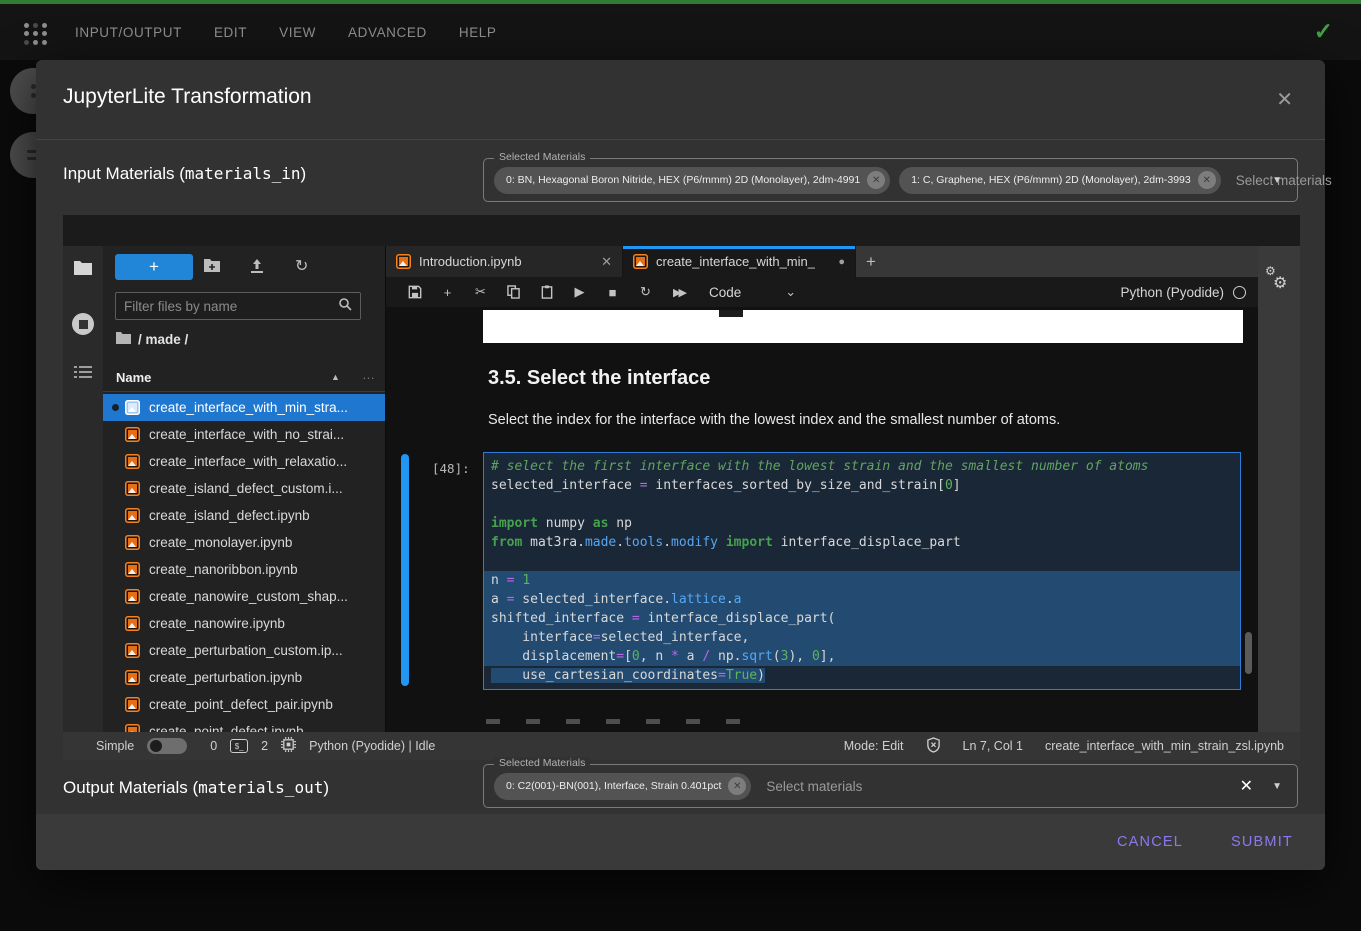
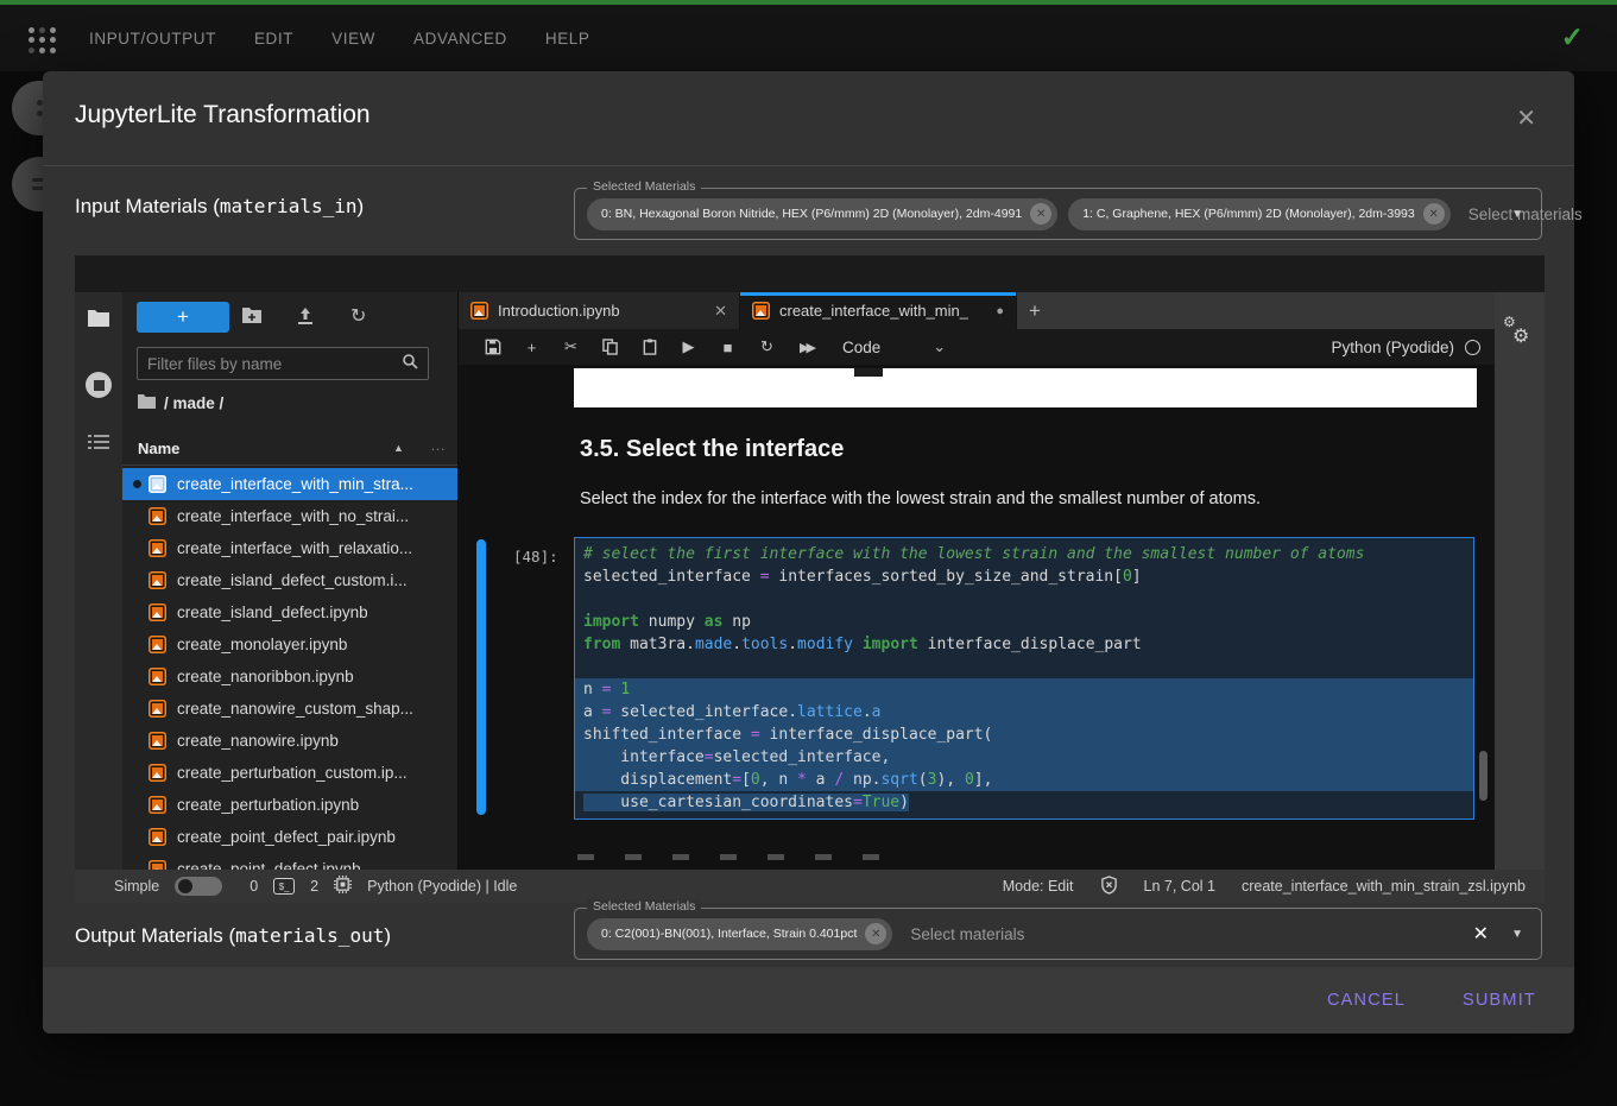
  INPUT/OUTPUT
  EDIT
  VIEW
  ADVANCED
  HELP
  ✓
  JupyterLite Transformation
  ✕
  Input Materials (materials_in)
  Selected Materials
  0: BN, Hexagonal Boron Nitride, HEX (P6/mmm) 2D (Monolayer), 2dm-4991
  ✕
  1: C, Graphene, HEX (P6/mmm) 2D (Monolayer), 2dm-3993
  ✕
  Select materials
  ▼
  +
  ↻
  Filter files by name
  / made /
  Name
  ▲
  …
  create_interface_with_min_stra...
  create_interface_with_no_strai...
  create_interface_with_relaxatio...
  create_island_defect_custom.i...
  create_island_defect.ipynb
  create_monolayer.ipynb
  create_nanoribbon.ipynb
  create_nanowire_custom_shap...
  create_nanowire.ipynb
  create_perturbation_custom.ip...
  create_perturbation.ipynb
  create_point_defect_pair.ipynb
  Introduction.ipynb
  ✕
  create_interface_with_min_
  ●
  +
  +
  ✂
  ▶
  ■
  ↻
  ▶▶
  Code
  ⌄
  Python (Pyodide)
  3.5. Select the interface
- Select the index for the interface with the lowest index and the smallest number of atoms.
+ Select the index for the interface with the lowest strain and the smallest number of atoms.
  [48]:
  # select the first interface with the lowest strain and the smallest number of atoms
  selected_interface = interfaces_sorted_by_size_and_strain[0]
  import numpy as np
  from mat3ra.made.tools.modify import interface_displace_part
  n = 1
  a = selected_interface.lattice.a
  shifted_interface = interface_displace_part(
  interface=selected_interface,
  displacement=[0, n * a / np.sqrt(3), 0],
  use_cartesian_coordinates=True)
  ⚙
  ⚙
  Simple
  0
  $_
  2
  Python (Pyodide) | Idle
  Mode: Edit
  Ln 7, Col 1
  create_interface_with_min_strain_zsl.ipynb
  Output Materials (materials_out)
  Selected Materials
  0: C2(001)-BN(001), Interface, Strain 0.401pct
  ✕
  Select materials
  ✕
  ▼
  CANCEL
  SUBMIT
